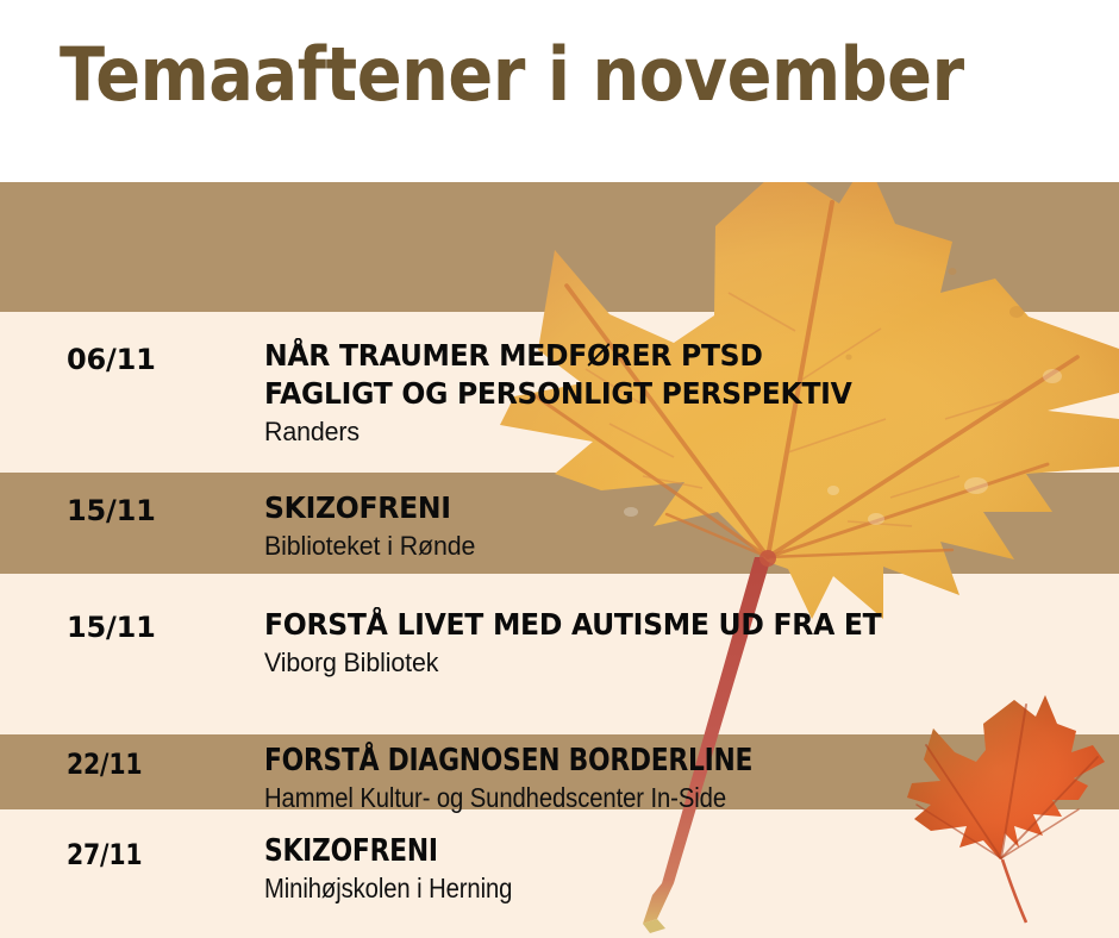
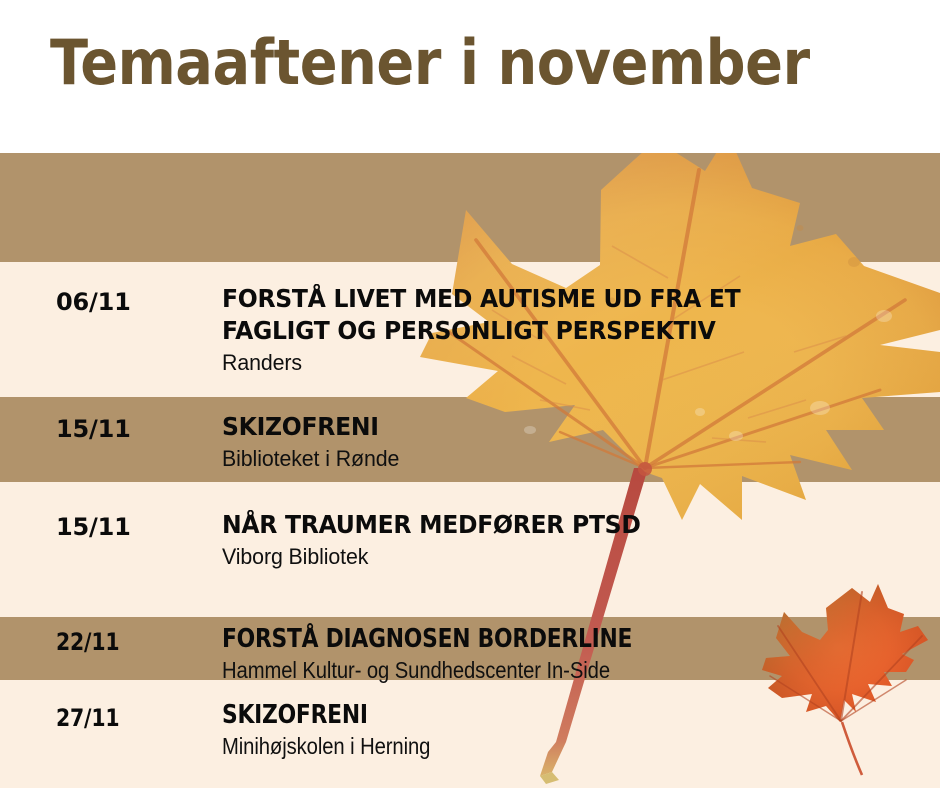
  Temaaftener i november
  06/11
- NÅR TRAUMER MEDFØRER PTSD
+ FORSTÅ LIVET MED AUTISME UD FRA ET
  FAGLIGT OG PERSONLIGT PERSPEKTIV
  Randers
  15/11
  SKIZOFRENI
  Biblioteket i Rønde
  15/11
- FORSTÅ LIVET MED AUTISME UD FRA ET
+ NÅR TRAUMER MEDFØRER PTSD
  Viborg Bibliotek
  22/11
  FORSTÅ DIAGNOSEN BORDERLINE
  Hammel Kultur- og Sundhedscenter In-Side
  27/11
  SKIZOFRENI
  Minihøjskolen i Herning
